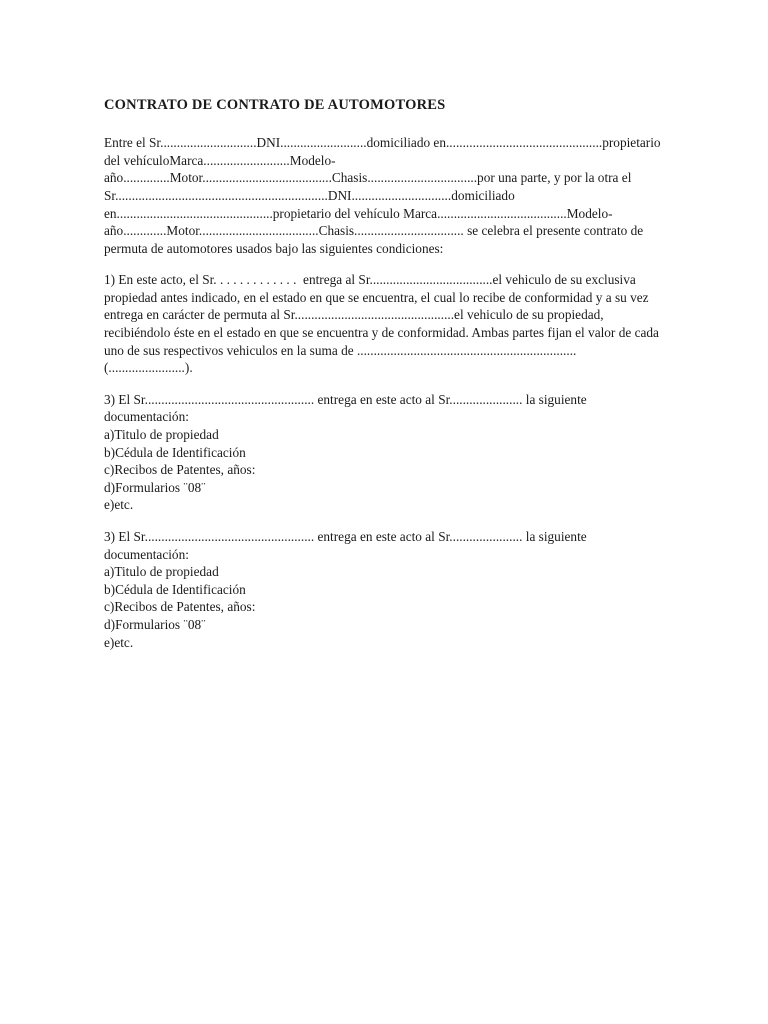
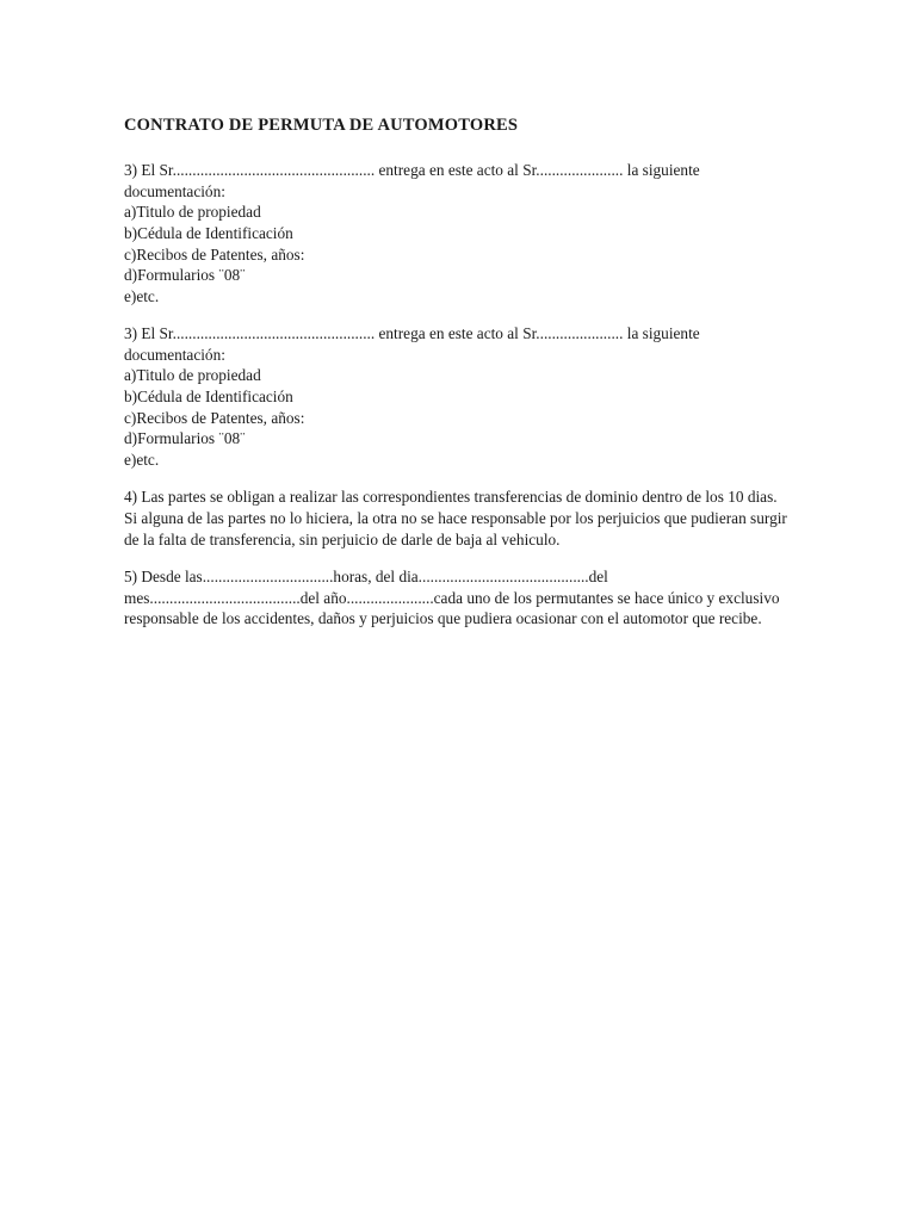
- CONTRATO DE CONTRATO DE AUTOMOTORES
+ CONTRATO DE PERMUTA DE AUTOMOTORES
- Entre el Sr.............................DNI..........................domiciliado en...............................................propietario del vehículoMarca..........................Modelo-año..............Motor.......................................Chasis.................................por una parte, y por la otra el Sr................................................................DNI..............................domiciliado en...............................................propietario del vehículo Marca.......................................Modelo-año.............Motor....................................Chasis................................. se celebra el presente contrato de permuta de automotores usados bajo las siguientes condiciones:
- 1) En este acto, el Sr. . . . . . . . . . . . . entrega al Sr.....................................el vehiculo de su exclusiva propiedad antes indicado, en el estado en que se encuentra, el cual lo recibe de conformidad y a su vez entrega en carácter de permuta al Sr................................................el vehiculo de su propiedad, recibiéndolo éste en el estado en que se encuentra y de conformidad. Ambas partes fijan el valor de cada uno de sus respectivos vehiculos en la suma de ..................................................................(.......................).
  3) El Sr................................................... entrega en este acto al Sr...................... la siguiente documentación:
  a)Titulo de propiedad
  b)Cédula de Identificación
  c)Recibos de Patentes, años:
  d)Formularios ¨08¨
  e)etc.
  3) El Sr................................................... entrega en este acto al Sr...................... la siguiente documentación:
  a)Titulo de propiedad
  b)Cédula de Identificación
  c)Recibos de Patentes, años:
  d)Formularios ¨08¨
  e)etc.
+ 4) Las partes se obligan a realizar las correspondientes transferencias de dominio dentro de los 10 dias. Si alguna de las partes no lo hiciera, la otra no se hace responsable por los perjuicios que pudieran surgir de la falta de transferencia, sin perjuicio de darle de baja al vehiculo.
+ 5) Desde las.................................horas, del dia...........................................del mes......................................del año......................cada uno de los permutantes se hace único y exclusivo responsable de los accidentes, daños y perjuicios que pudiera ocasionar con el automotor que recibe.
